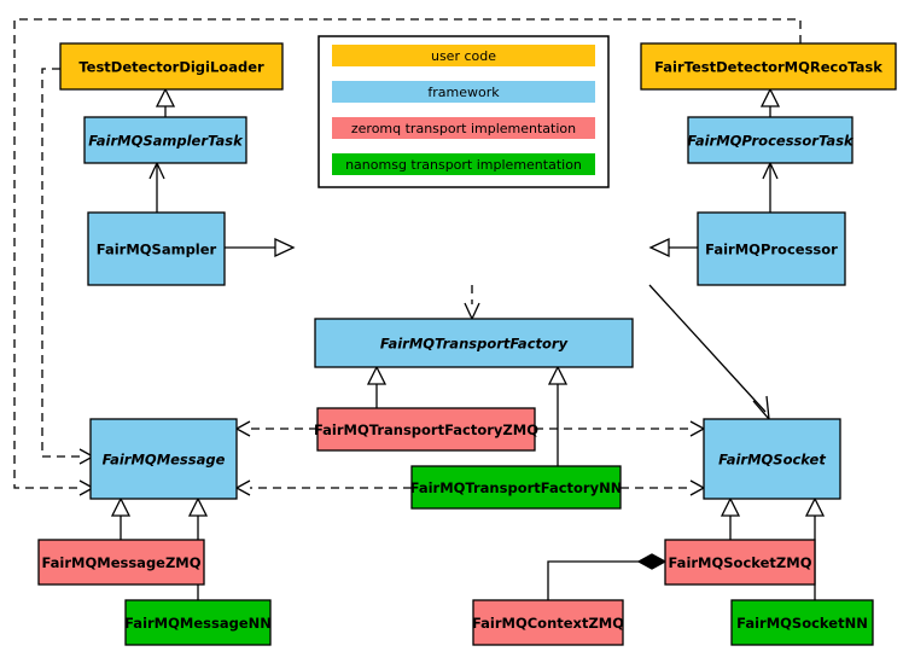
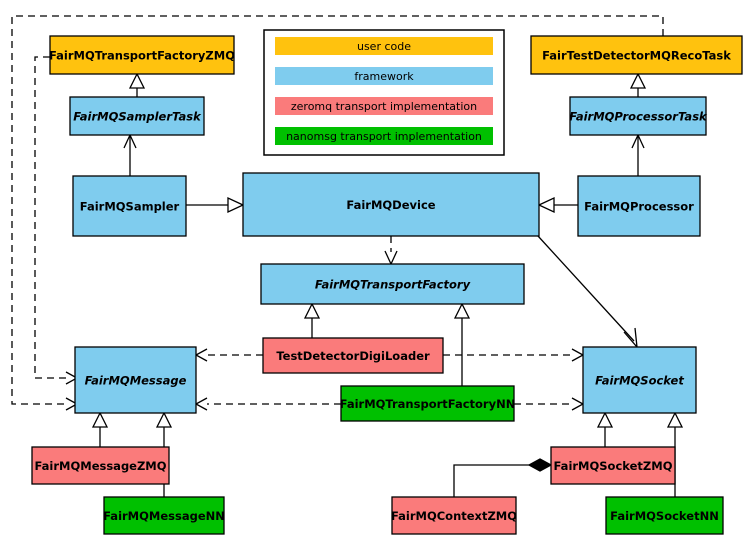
  user code
  framework
  zeromq transport implementation
  nanomsg transport implementation
- TestDetectorDigiLoader
+ FairMQTransportFactoryZMQ
  FairMQSamplerTask
  FairMQSampler
+ FairMQDevice
  FairMQProcessor
  FairTestDetectorMQRecoTask
  FairMQProcessorTask
  FairMQTransportFactory
- FairMQTransportFactoryZMQ
+ TestDetectorDigiLoader
  FairMQTransportFactoryNN
  FairMQMessage
  FairMQSocket
  FairMQMessageZMQ
  FairMQMessageNN
  FairMQSocketZMQ
  FairMQContextZMQ
  FairMQSocketNN
